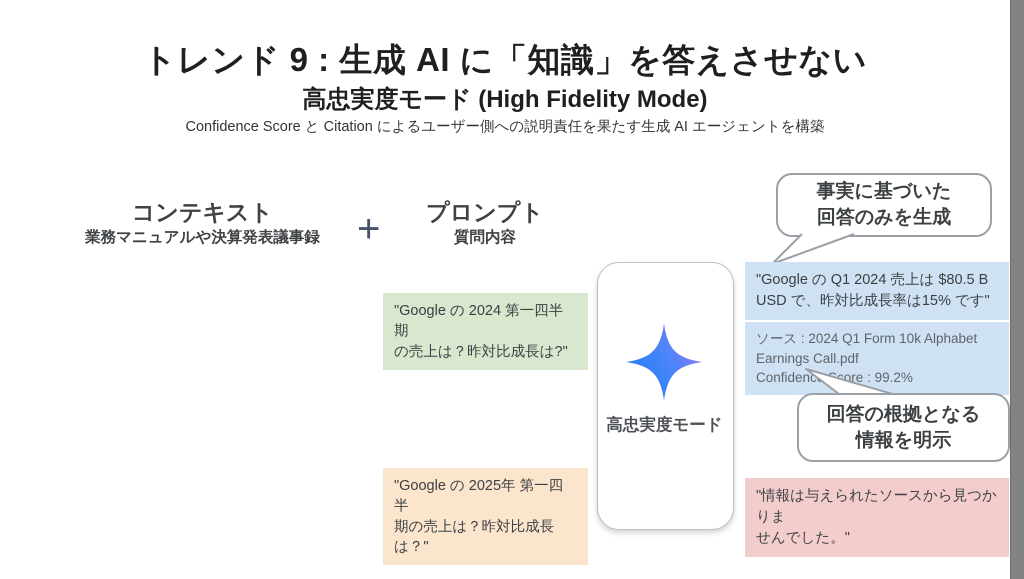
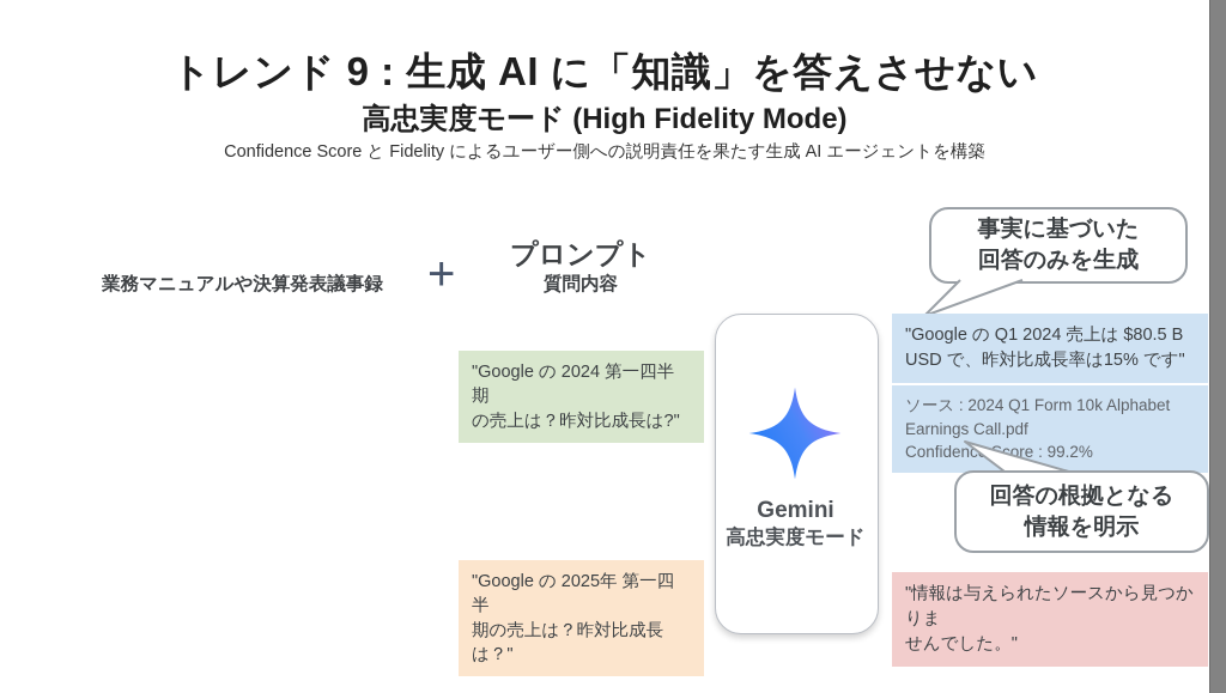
  トレンド 9 : 生成 AI に「知識」を答えさせない
  高忠実度モード (High Fidelity Mode)
- Confidence Score と Citation によるユーザー側への説明責任を果たす生成 AI エージェントを構築
+ Confidence Score と Fidelity によるユーザー側への説明責任を果たす生成 AI エージェントを構築
- コンテキスト
  業務マニュアルや決算発表議事録
  +
  プロンプト
  質問内容
  "Google の 2024 第一四半期
  の売上は？昨対比成長は?"
  "Google の 2025年 第一四半
  期の売上は？昨対比成長
  は？"
+ Gemini
  高忠実度モード
  事実に基づいた
  回答のみを生成
  "Google の Q1 2024 売上は $80.5 B
  USD で、昨対比成長率は15% です"
  ソース : 2024 Q1 Form 10k Alphabet
  Earnings Call.pdf
  Confidenccore : 99.2%
  回答の根拠となる
  情報を明示
  "情報は与えられたソースから見つかりま
  せんでした。"
